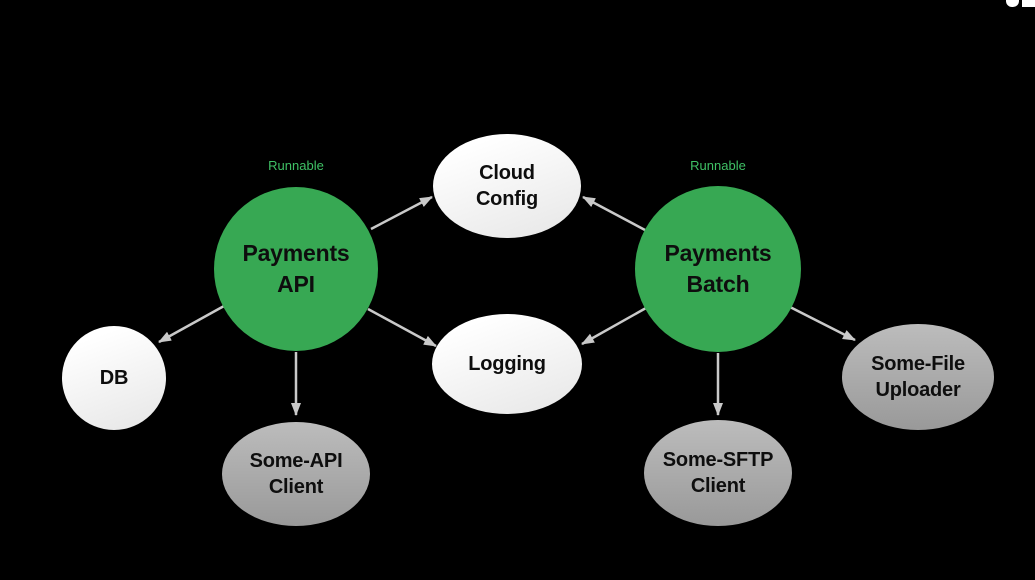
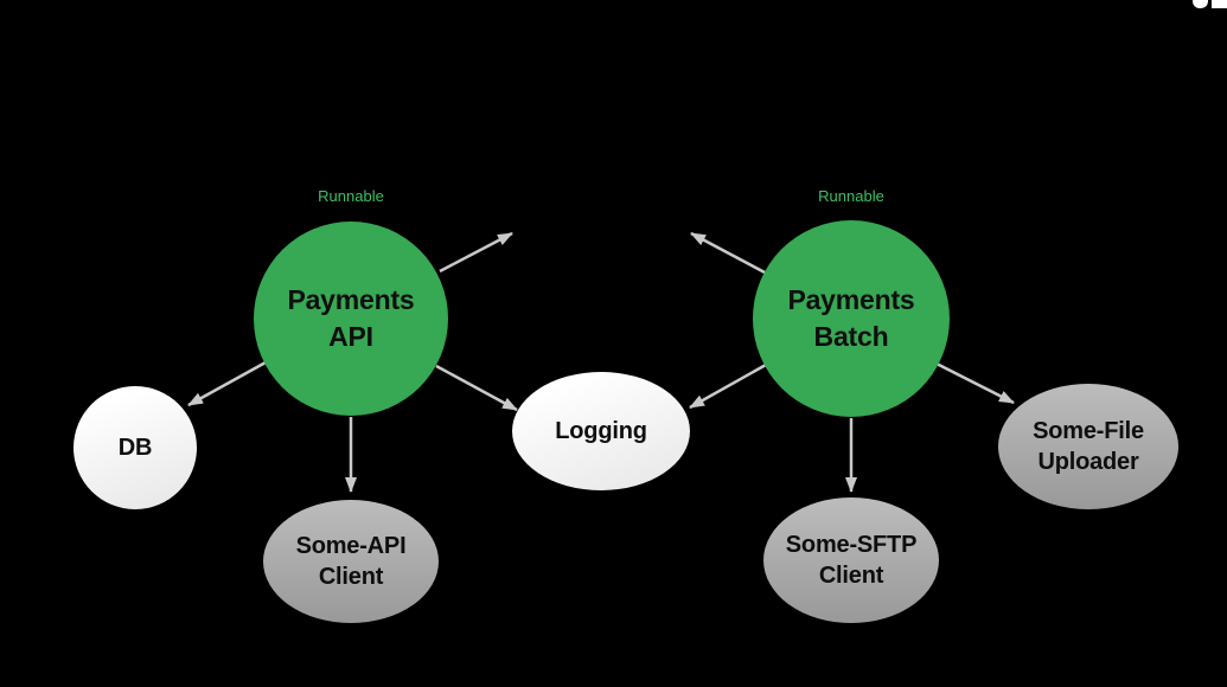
  Runnable
  Runnable
  Payments
  API
  Payments
  Batch
- Cloud
- Config
  Logging
  DB
  Some-API
  Client
  Some-SFTP
  Client
  Some-File
  Uploader
